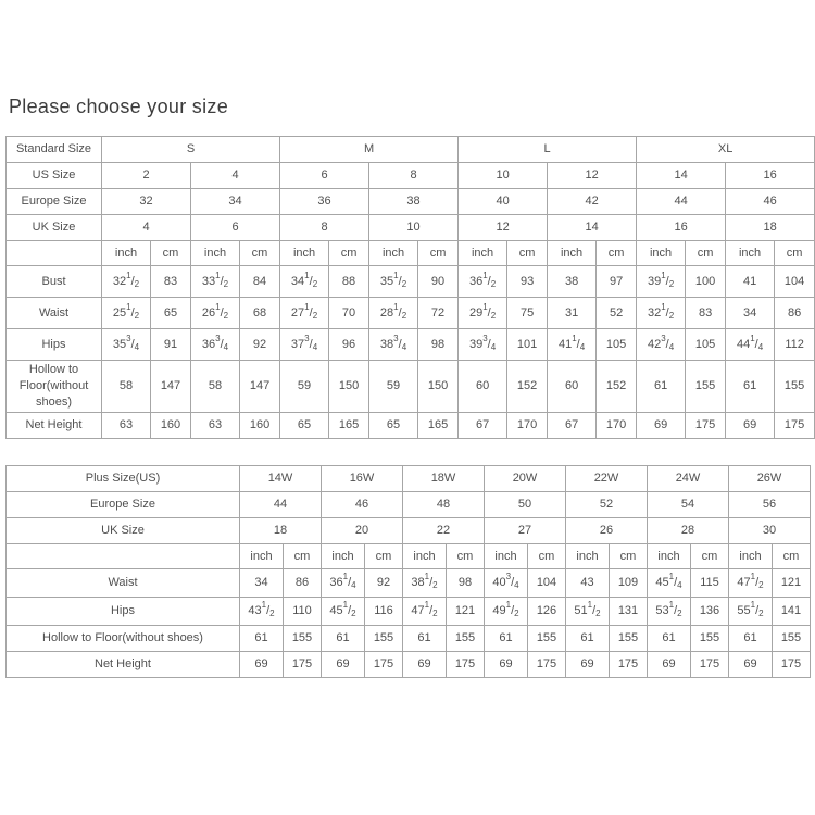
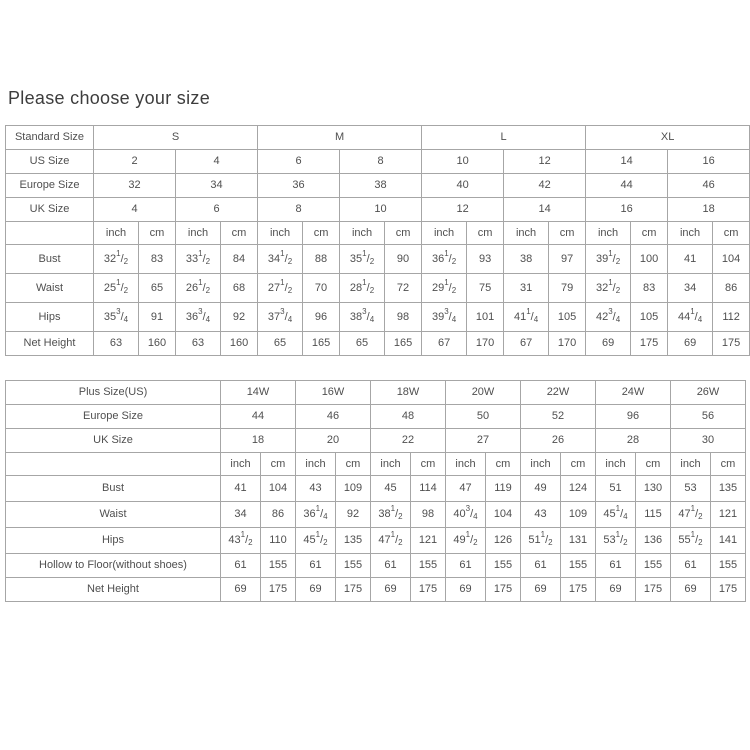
  Please choose your size
  Standard Size	S	M	L	XL
  US Size	2	4	6	8	10	12	14	16
  Europe Size	32	34	36	38	40	42	44	46
  UK Size	4	6	8	10	12	14	16	18
  	inch	cm	inch	cm	inch	cm	inch	cm	inch	cm	inch	cm	inch	cm	inch	cm
  Bust	321/2	83	331/2	84	341/2	88	351/2	90	361/2	93	38	97	391/2	100	41	104
- Waist	251/2	65	261/2	68	271/2	70	281/2	72	291/2	75	31	52	321/2	83	34	86
+ Waist	251/2	65	261/2	68	271/2	70	281/2	72	291/2	75	31	79	321/2	83	34	86
  Hips	353/4	91	363/4	92	373/4	96	383/4	98	393/4	101	411/4	105	423/4	105	441/4	112
- Hollow to Floor(without shoes)	58	147	58	147	59	150	59	150	60	152	60	152	61	155	61	155
  Net Height	63	160	63	160	65	165	65	165	67	170	67	170	69	175	69	175
  Plus Size(US)	14W	16W	18W	20W	22W	24W	26W
- Europe Size	44	46	48	50	52	54	56
+ Europe Size	44	46	48	50	52	96	56
  UK Size	18	20	22	27	26	28	30
  	inch	cm	inch	cm	inch	cm	inch	cm	inch	cm	inch	cm	inch	cm
+ Bust	41	104	43	109	45	114	47	119	49	124	51	130	53	135
  Waist	34	86	361/4	92	381/2	98	403/4	104	43	109	451/4	115	471/2	121
- Hips	431/2	110	451/2	116	471/2	121	491/2	126	511/2	131	531/2	136	551/2	141
+ Hips	431/2	110	451/2	135	471/2	121	491/2	126	511/2	131	531/2	136	551/2	141
  Hollow to Floor(without shoes)	61	155	61	155	61	155	61	155	61	155	61	155	61	155
  Net Height	69	175	69	175	69	175	69	175	69	175	69	175	69	175
